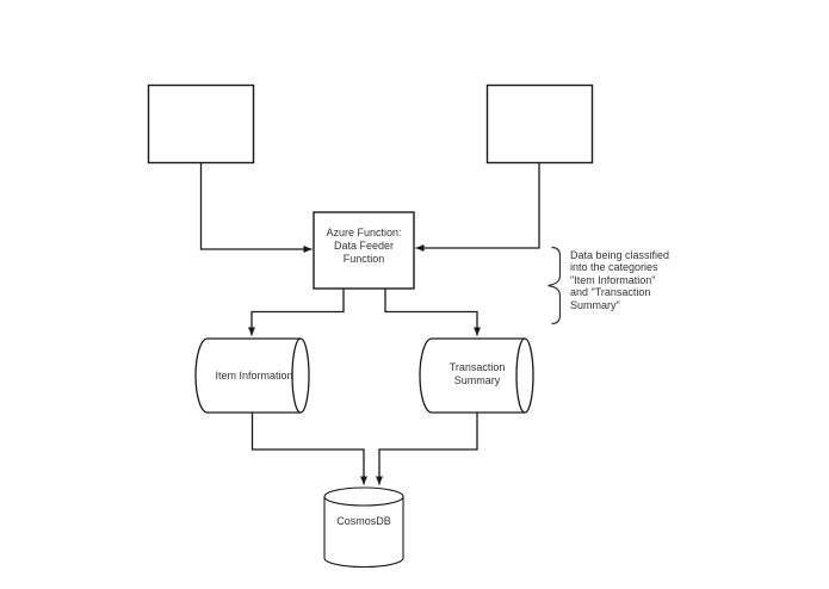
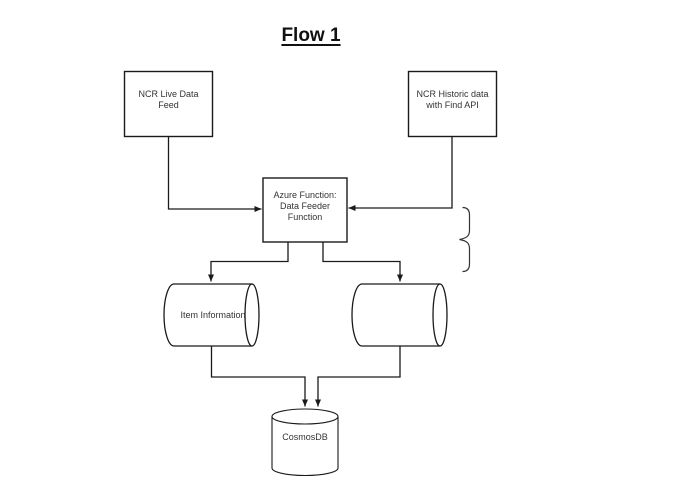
+ Flow 1
+ NCR Live Data
+ Feed
+ NCR Historic data
+ with Find API
  Azure Function:
  Data Feeder
  Function
  Item Information
- Transaction
- Summary
  CosmosDB
- Data being classified
- into the categories
- "Item Information"
- and "Transaction
- Summary"
